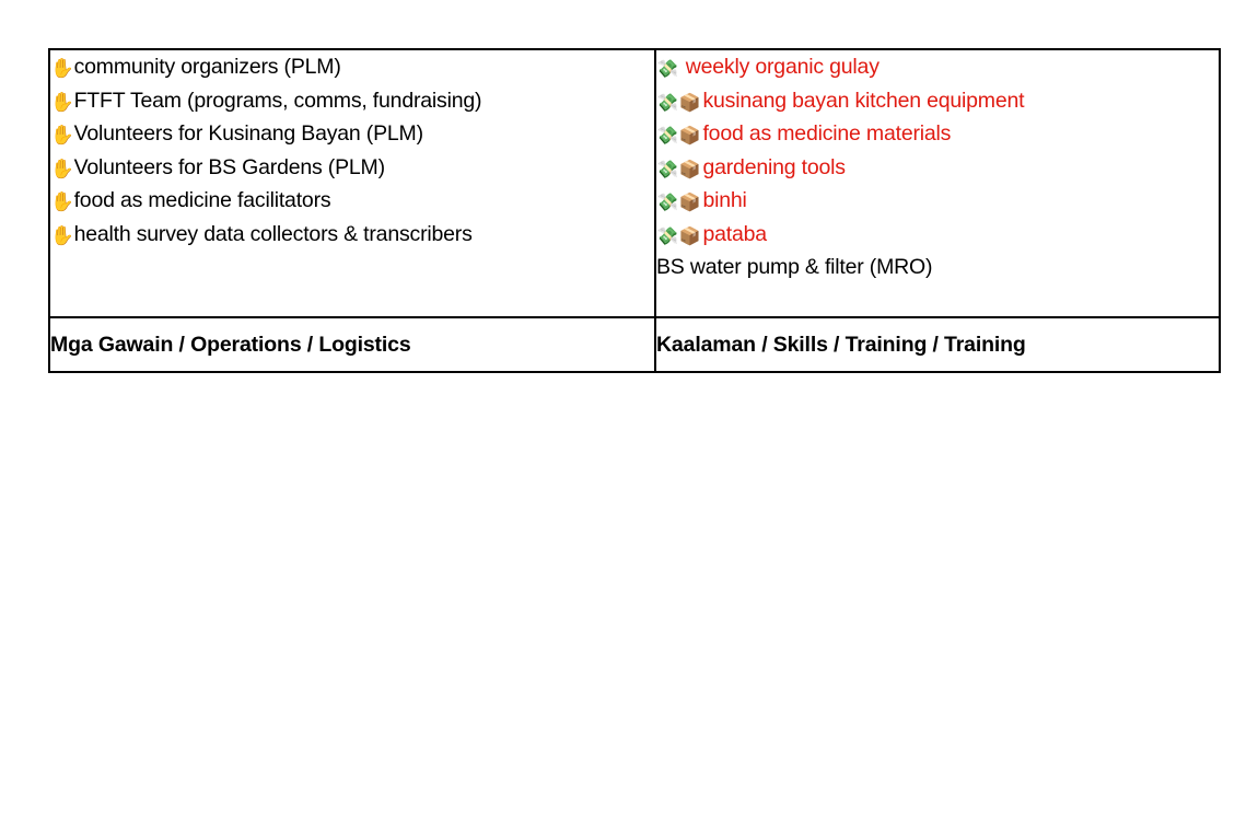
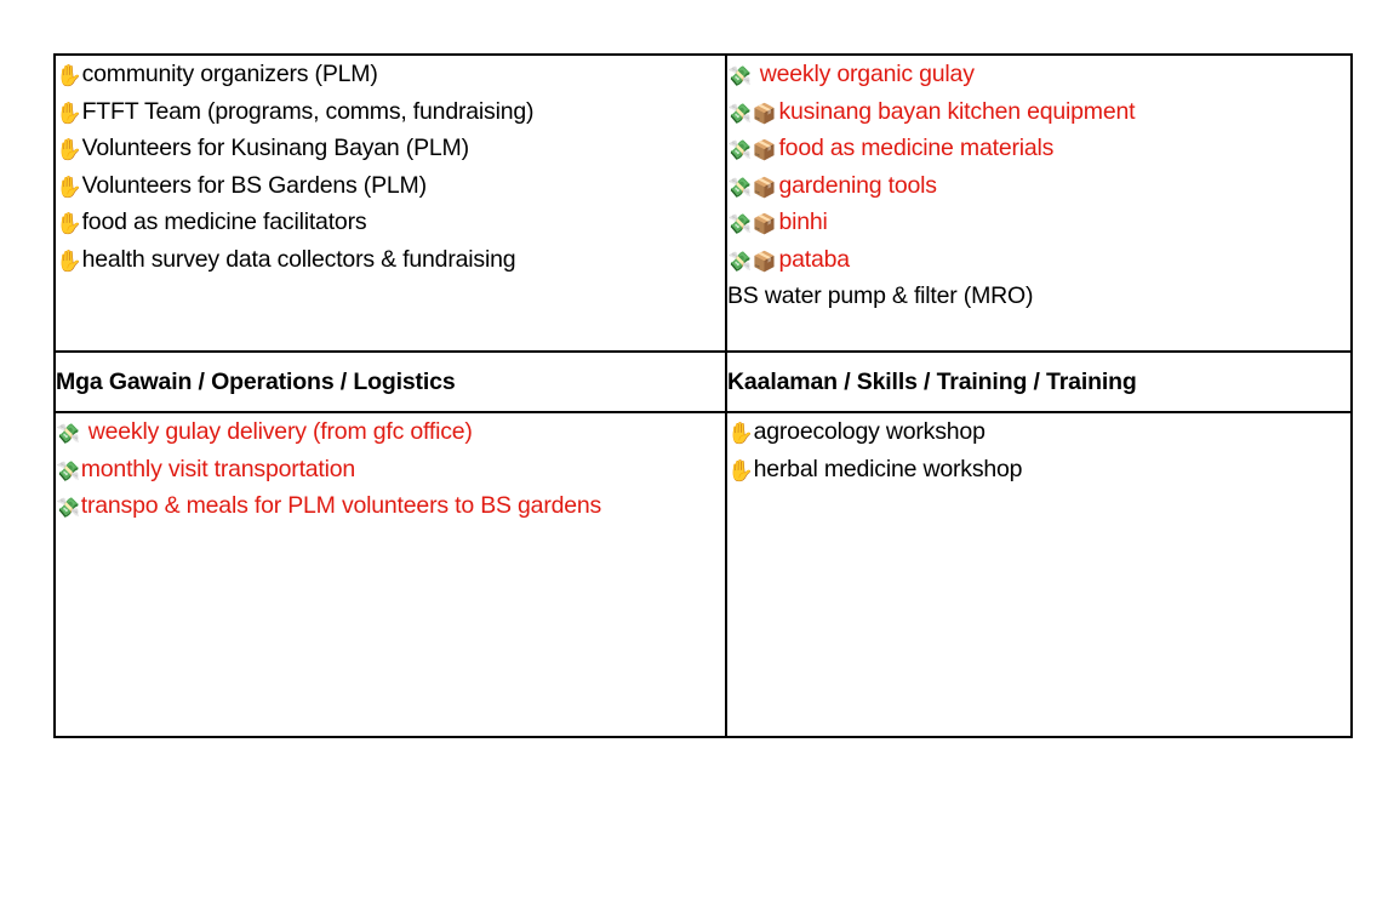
- ✋community organizers (PLM)✋FTFT Team (programs, comms, fundraising)✋Volunteers for Kusinang Bayan (PLM)✋Volunteers for BS Gardens (PLM)✋food as medicine facilitators✋health survey data collectors & transcribers	💸 weekly organic gulay💸📦kusinang bayan kitchen equipment💸📦food as medicine materials💸📦gardening tools💸📦binhi💸📦patabaBS water pump & filter (MRO)
+ ✋community organizers (PLM)✋FTFT Team (programs, comms, fundraising)✋Volunteers for Kusinang Bayan (PLM)✋Volunteers for BS Gardens (PLM)✋food as medicine facilitators✋health survey data collectors & fundraising	💸 weekly organic gulay💸📦kusinang bayan kitchen equipment💸📦food as medicine materials💸📦gardening tools💸📦binhi💸📦patabaBS water pump & filter (MRO)
  Mga Gawain / Operations / Logistics	Kaalaman / Skills / Training / Training
+ 💸 weekly gulay delivery (from gfc office)💸monthly visit transportation💸transpo & meals for PLM volunteers to BS gardens	✋agroecology workshop✋herbal medicine workshop
